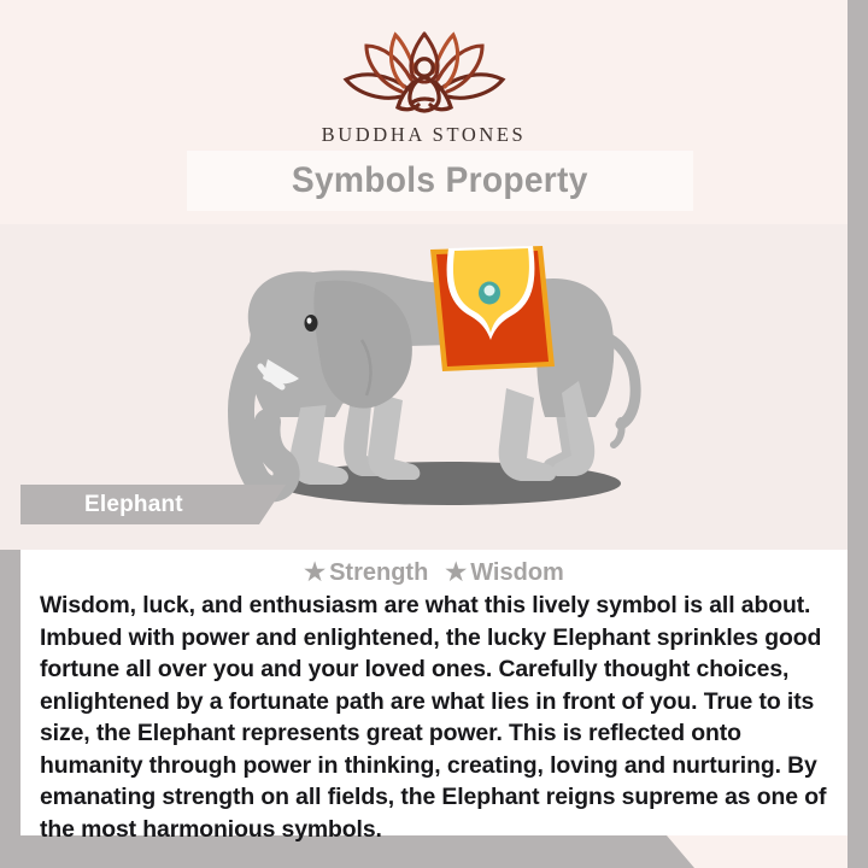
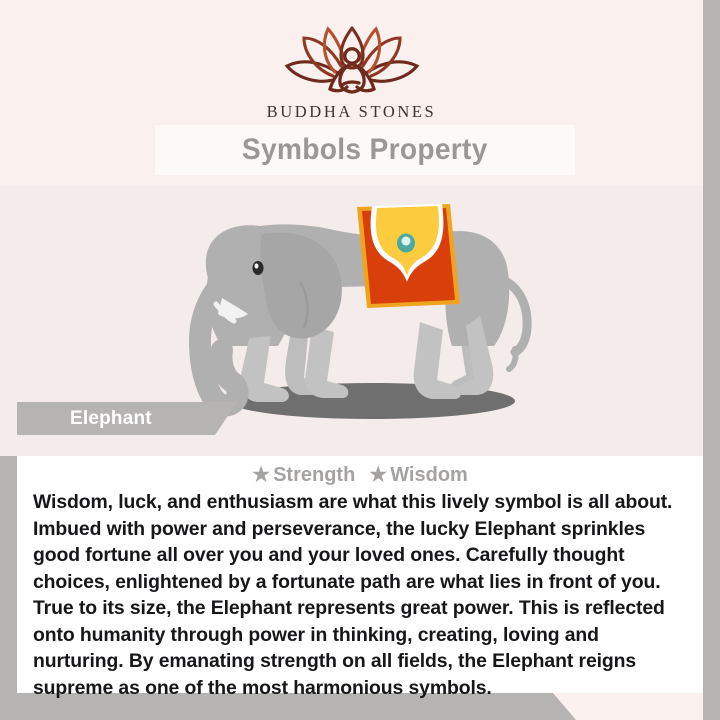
  BUDDHA STONES
  Symbols Property
  Elephant
  ★ Strength ★ Wisdom
- Wisdom, luck, and enthusiasm are what this lively symbol is all about. Imbued with power and enlightened, the lucky Elephant sprinkles good fortune all over you and your loved ones. Carefully thought choices, enlightened by a fortunate path are what lies in front of you. True to its size, the Elephant represents great power. This is reflected onto humanity through power in thinking, creating, loving and nurturing. By emanating strength on all fields, the Elephant reigns supreme as one of the most harmonious symbols.
+ Wisdom, luck, and enthusiasm are what this lively symbol is all about. Imbued with power and perseverance, the lucky Elephant sprinkles good fortune all over you and your loved ones. Carefully thought choices, enlightened by a fortunate path are what lies in front of you. True to its size, the Elephant represents great power. This is reflected onto humanity through power in thinking, creating, loving and nurturing. By emanating strength on all fields, the Elephant reigns supreme as one of the most harmonious symbols.
